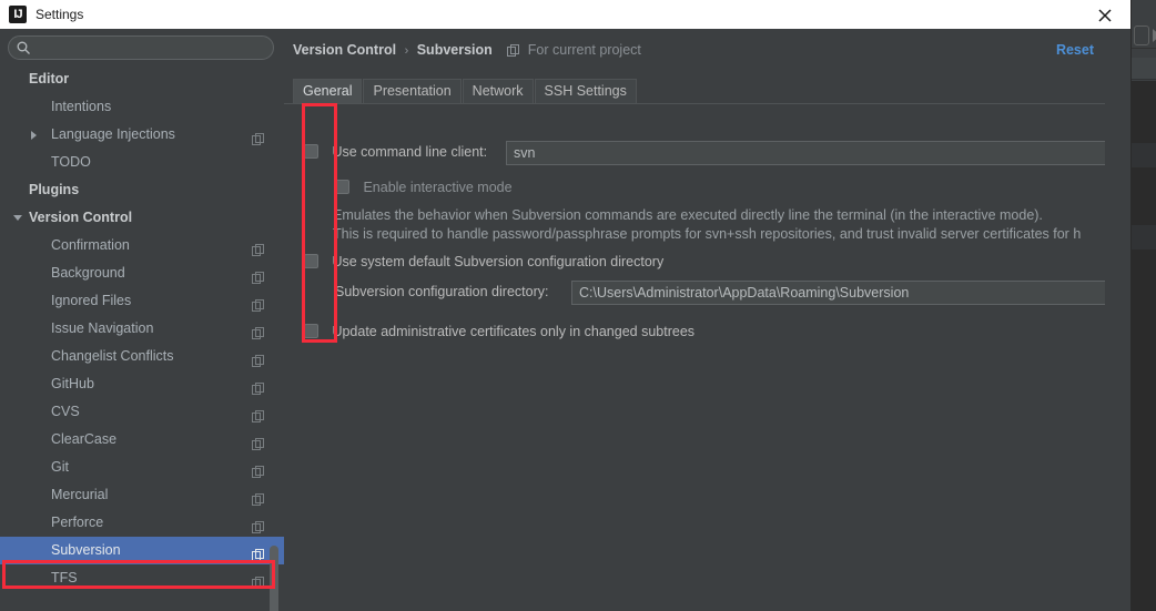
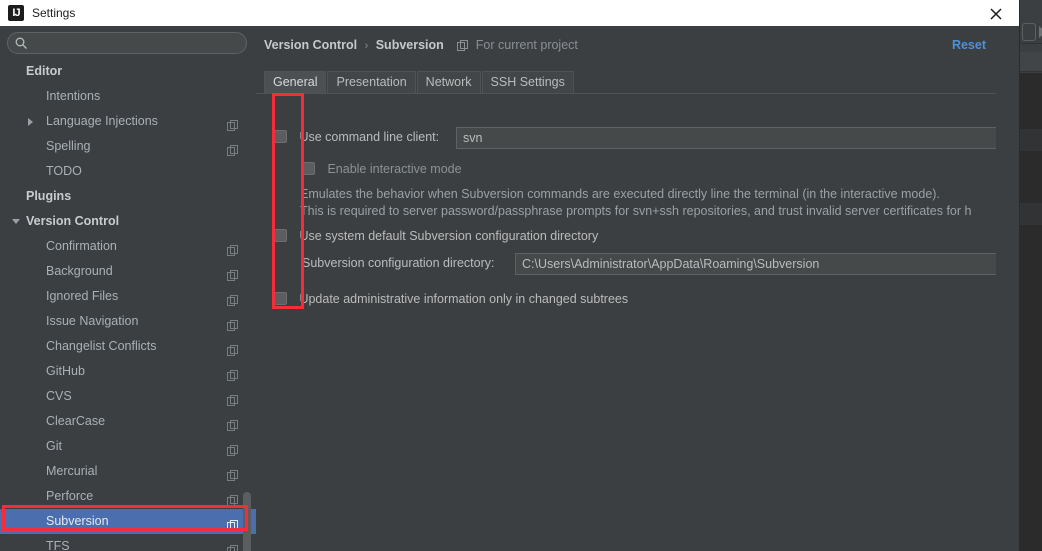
  IJ
  Settings
  Editor
  Intentions
  Language Injections
+ Spelling
  TODO
  Plugins
  Version Control
  Confirmation
  Background
  Ignored Files
  Issue Navigation
  Changelist Conflicts
  GitHub
  CVS
  ClearCase
  Git
  Mercurial
  Perforce
  Subversion
  TFS
  Version Control › Subversion For current project
  Reset
  General
  Presentation
  Network
  SSH Settings
  Use command line client:
  svn
  Enable interactive mode
  Emulates the behavior when Subversion commands are executed directly line the terminal (in the interactive mode).
- This is required to handle password/passphrase prompts for svn+ssh repositories, and trust invalid server certificates for h
+ This is required to server password/passphrase prompts for svn+ssh repositories, and trust invalid server certificates for h
  Use system default Subversion configuration directory
  Subversion configuration directory:
  C:\Users\Administrator\AppData\Roaming\Subversion
- Update administrative certificates only in changed subtrees
+ Update administrative information only in changed subtrees
